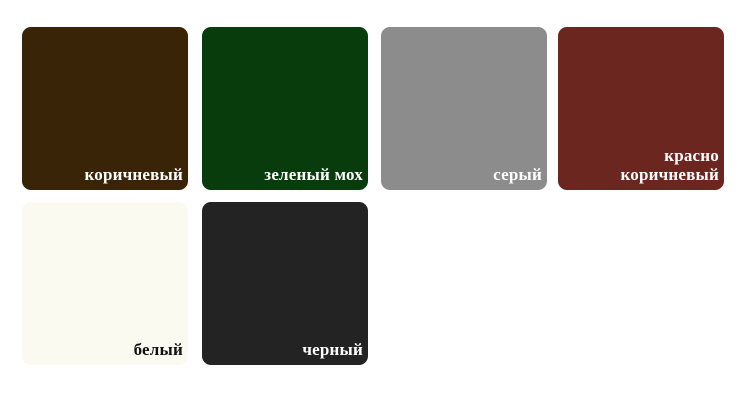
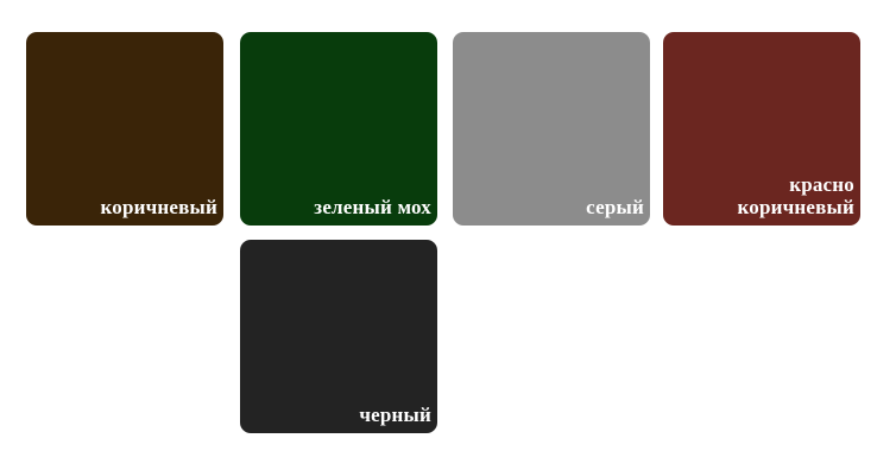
  коричневый
  зеленый мох
  серый
  красно
  коричневый
- белый
  черный
